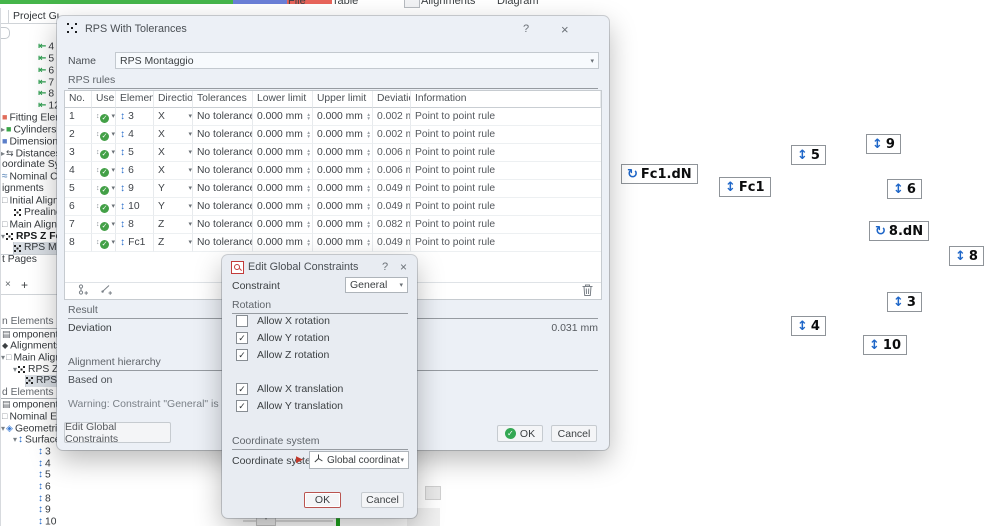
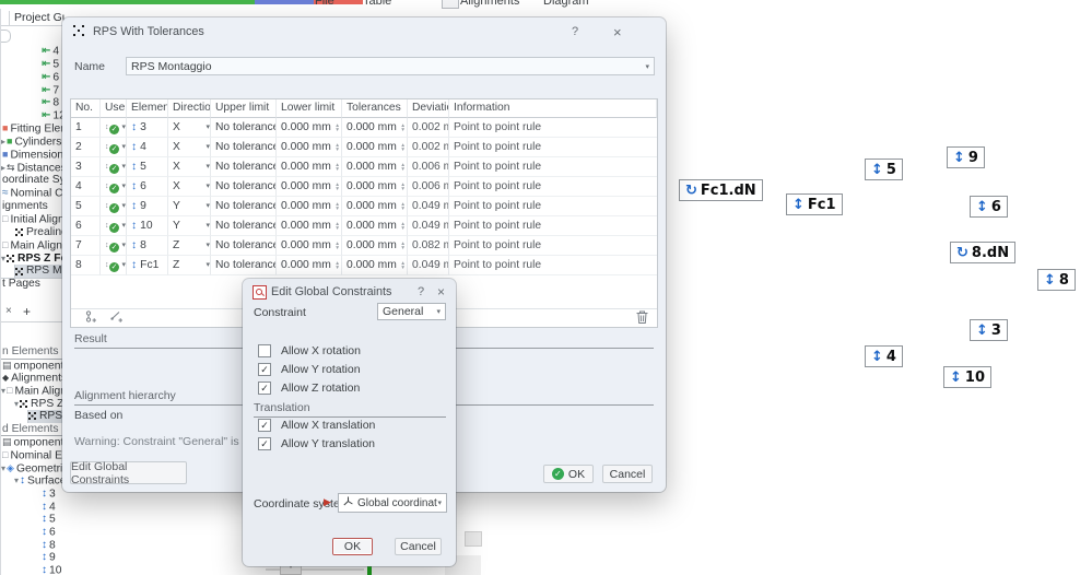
  File
  Table
  Alignments
  Diagram
  4
  5
  6
  7
  8
  Fitting Ele
  ▸ Cylinders
  Dimension
  ▸ Distance
  ignments
  Initial Align
  Prealin
  Main Align
  RPS M
  t Pages
  ×
  +
  n Elements
  omponen
  Alignment
  ▾ Main Alig
  ▾ RPS Z
  RPS
  d Elements
  omponen
  ▾ Geometr
  ▾ Surfac
  3
  4
  5
  6
  8
  9
  10
  ↻
  Fc1.dN
  ↕
  Fc1
  ↕
  5
  ↕
  9
  ↕
  6
  ↻
  8.dN
  ↕
  8
  ↕
  3
  ↕
  4
  ↕
  10
  RPS With Tolerances
  ?
  ×
  Name
  RPS Montaggio
- RPS rules
  No.
  Use
  Elemen
  Directio
- Tolerances
+ Upper limit
  Lower limit
- Upper limit
+ Tolerances
  Deviati
  Information
  1
  ↕
  3
  X
  No toleranc
  0.000 mm
  0.000 mm
  0.002 m
  Point to point rule
  2
  ↕
  4
  X
  No toleranc
  0.000 mm
  0.000 mm
  0.002 m
  Point to point rule
  3
  ↕
  5
  X
  No toleranc
  0.000 mm
  0.000 mm
  0.006 m
  Point to point rule
  4
  ↕
  6
  X
  No toleranc
  0.000 mm
  0.000 mm
  0.006 m
  Point to point rule
  5
  ↕
  9
  Y
  No toleranc
  0.000 mm
  0.000 mm
  0.049 m
  Point to point rule
  6
  ↕
  10
  Y
  No toleranc
  0.000 mm
  0.000 mm
  0.049 m
  Point to point rule
  7
  ↕
  8
  Z
  No toleranc
  0.000 mm
  0.000 mm
  0.082 m
  Point to point rule
  8
  ↕
  Fc1
  Z
  No toleranc
  0.000 mm
  0.000 mm
  0.049 m
  Point to point rule
  Result
- Deviation
- 0.031 mm
  Alignment hierarchy
  Based on
  Warning: Constraint "General" is
  Edit Global Constraints
  ✓
  OK
  Cancel
  Edit Global Constraints
  ?
  ×
  Constraint
  General
- Rotation
  Allow X rotation
  ✓
  Allow Y rotation
  ✓
  Allow Z rotation
+ Translation
  ✓
  Allow X translation
  ✓
  Allow Y translation
- Coordinate system
  Coordinate syste
  ▶
  Global coordinat
  OK
  Cancel
